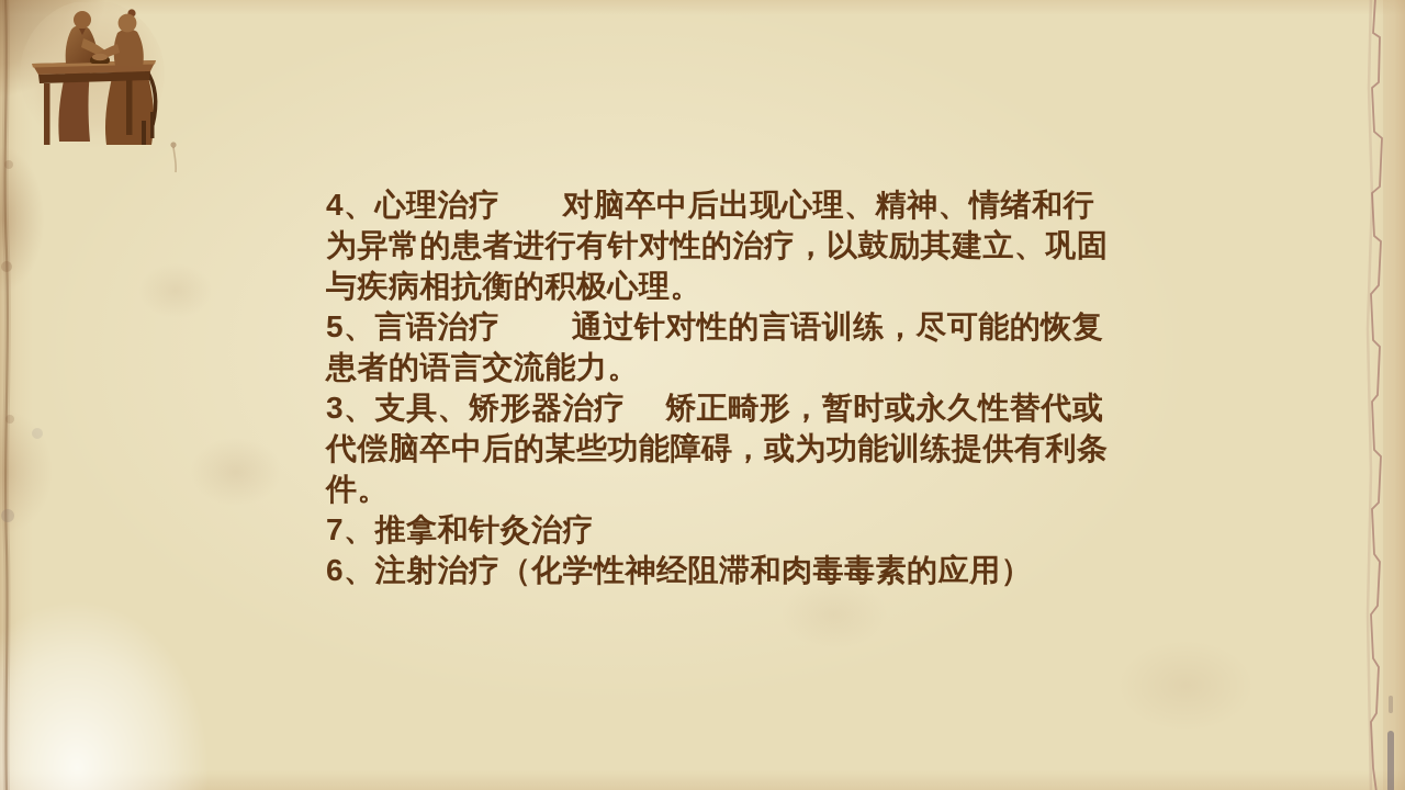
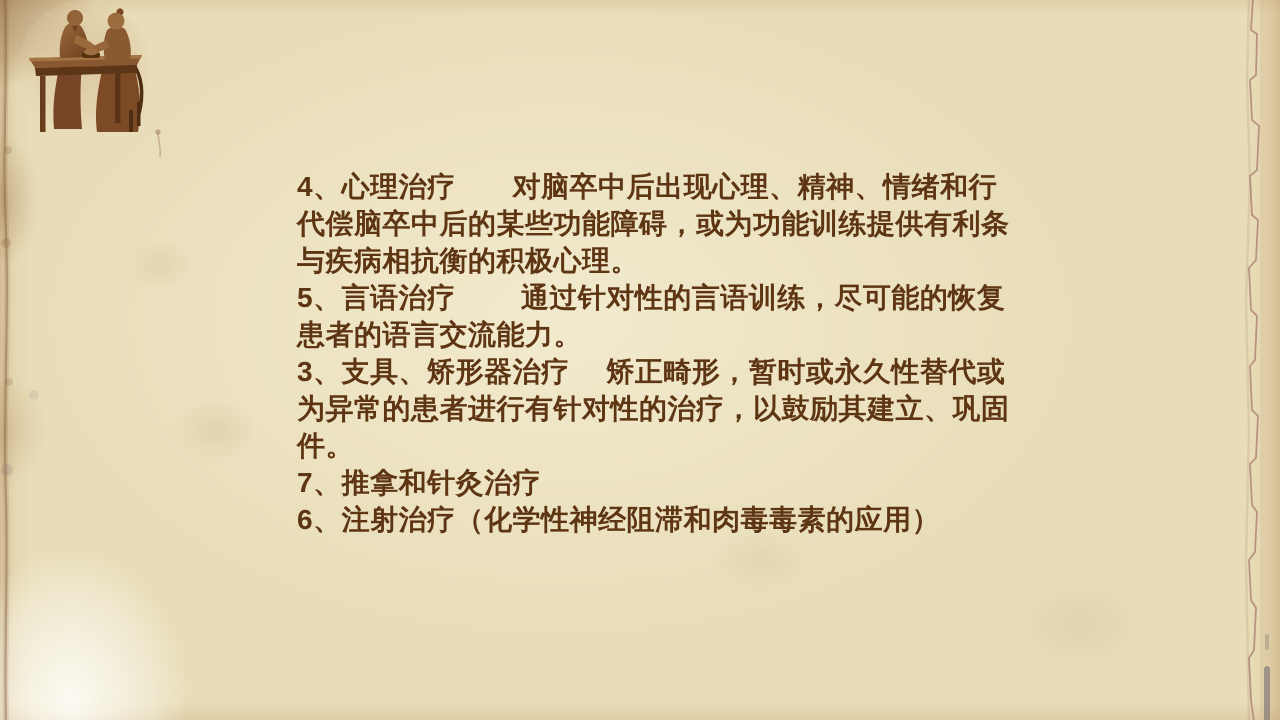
  4、心理治疗 对脑卒中后出现心理、精神、情绪和行
- 为异常的患者进行有针对性的治疗，以鼓励其建立、巩固
+ 代偿脑卒中后的某些功能障碍，或为功能训练提供有利条
  与疾病相抗衡的积极心理。
  5、言语治疗 通过针对性的言语训练，尽可能的恢复
  患者的语言交流能力。
  3、支具、矫形器治疗 矫正畸形，暂时或永久性替代或
- 代偿脑卒中后的某些功能障碍，或为功能训练提供有利条
+ 为异常的患者进行有针对性的治疗，以鼓励其建立、巩固
  件。
  7、推拿和针灸治疗
  6、注射治疗（化学性神经阻滞和肉毒毒素的应用）
